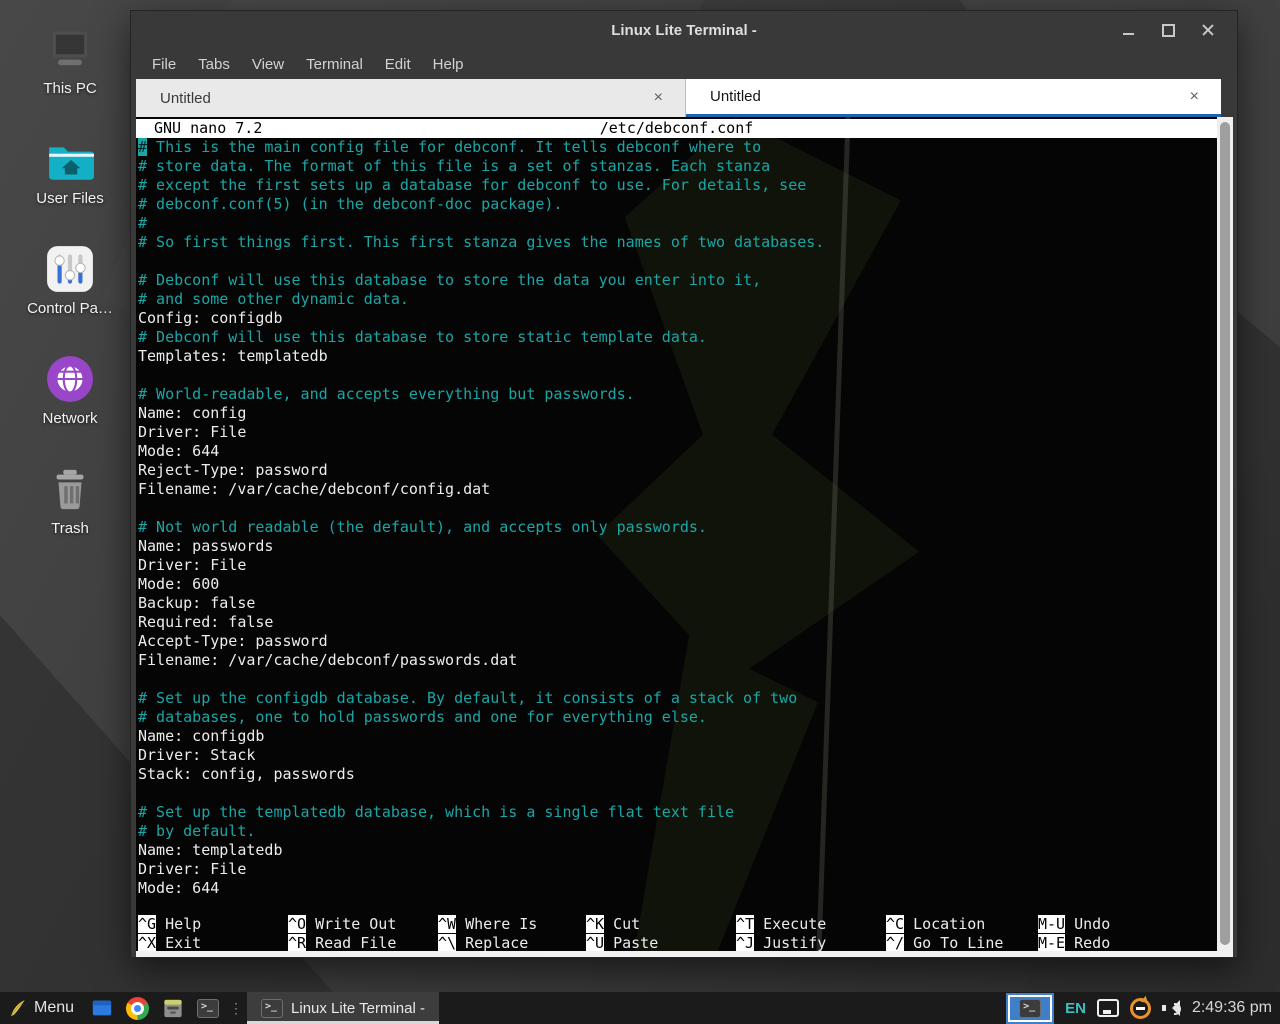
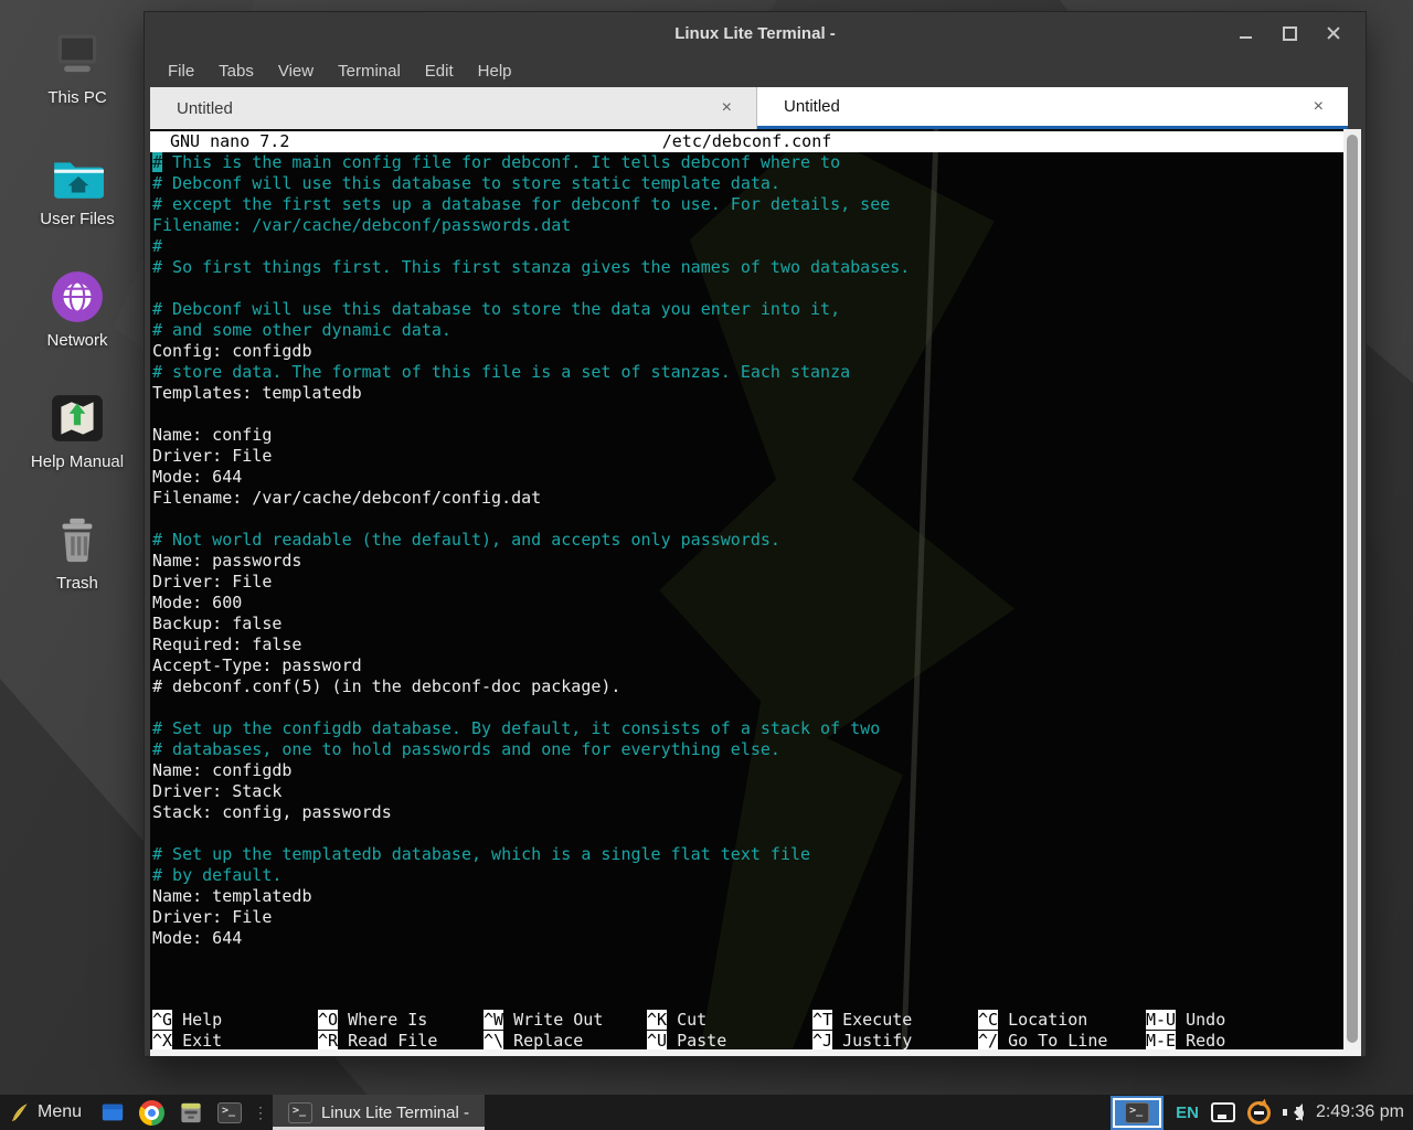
  This PC
  User Files
- Control Pa…
  Network
+ Help Manual
  Trash
  Linux Lite Terminal -
  File
  Tabs
  View
  Terminal
  Edit
  Help
  Untitled
  ×
  Untitled
  ×
  GNU nano 7.2
  /etc/debconf.conf
  # This is the main config file for debconf. It tells debconf where to
- # store data. The format of this file is a set of stanzas. Each stanza
+ # Debconf will use this database to store static template data.
  # except the first sets up a database for debconf to use. For details, see
- # debconf.conf(5) (in the debconf-doc package).
+ Filename: /var/cache/debconf/passwords.dat
  #
  # So first things first. This first stanza gives the names of two databases.
  # Debconf will use this database to store the data you enter into it,
  # and some other dynamic data.
  Config: configdb
- # Debconf will use this database to store static template data.
+ # store data. The format of this file is a set of stanzas. Each stanza
  Templates: templatedb
- # World-readable, and accepts everything but passwords.
  Name: config
  Driver: File
  Mode: 644
- Reject-Type: password
  Filename: /var/cache/debconf/config.dat
  # Not world readable (the default), and accepts only passwords.
  Name: passwords
  Driver: File
  Mode: 600
  Backup: false
  Required: false
  Accept-Type: password
- Filename: /var/cache/debconf/passwords.dat
+ # debconf.conf(5) (in the debconf-doc package).
  # Set up the configdb database. By default, it consists of a stack of two
  # databases, one to hold passwords and one for everything else.
  Name: configdb
  Driver: Stack
  Stack: config, passwords
  # Set up the templatedb database, which is a single flat text file
  # by default.
  Name: templatedb
  Driver: File
  Mode: 644
  ^G Help
  ^X Exit
- ^O Write Out
+ ^O Where Is
  ^R Read File
- ^W Where Is
+ ^W Write Out
  ^\ Replace
  ^K Cut
  ^U Paste
  ^T Execute
  ^J Justify
  ^C Location
  ^/ Go To Line
  M-U Undo
  M-E Redo
  Menu
  ⋮
  Linux Lite Terminal -
  EN
  2:49:36 pm
